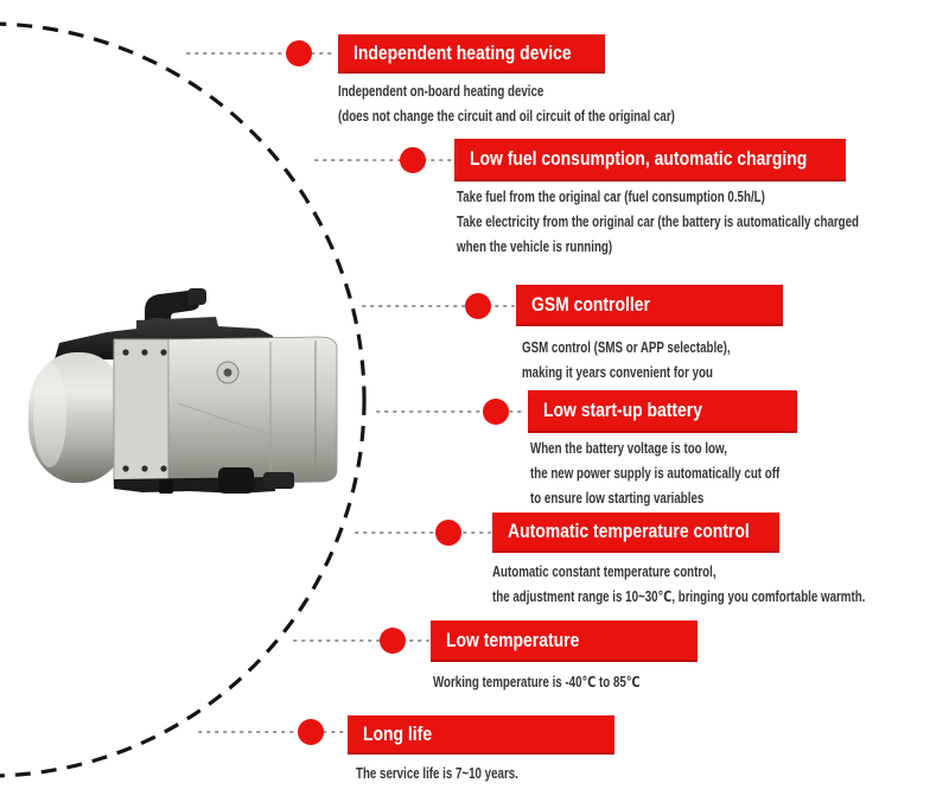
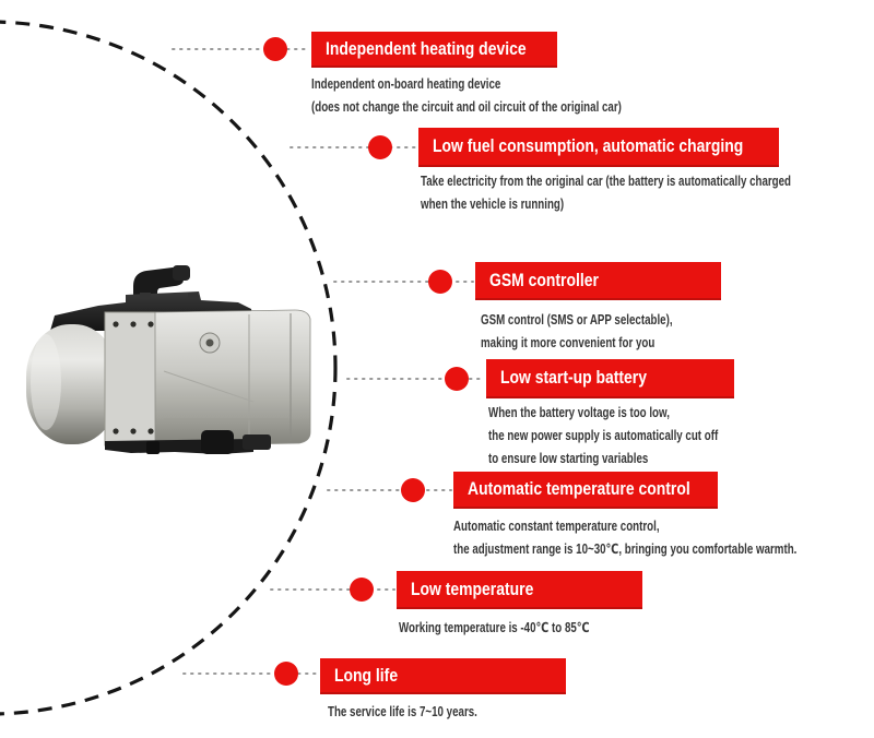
  Independent heating device
  Independent on-board heating device
  (does not change the circuit and oil circuit of the original car)
  Low fuel consumption, automatic charging
- Take fuel from the original car (fuel consumption 0.5h/L)
  Take electricity from the original car (the battery is automatically charged
  when the vehicle is running)
  GSM controller
  GSM control (SMS or APP selectable),
- making it years convenient for you
+ making it more convenient for you
  Low start-up battery
  When the battery voltage is too low,
  the new power supply is automatically cut off
  to ensure low starting variables
  Automatic temperature control
  Automatic constant temperature control,
  the adjustment range is 10~30℃, bringing you comfortable warmth.
  Low temperature
  Working temperature is -40℃ to 85℃
  Long life
  The service life is 7~10 years.
